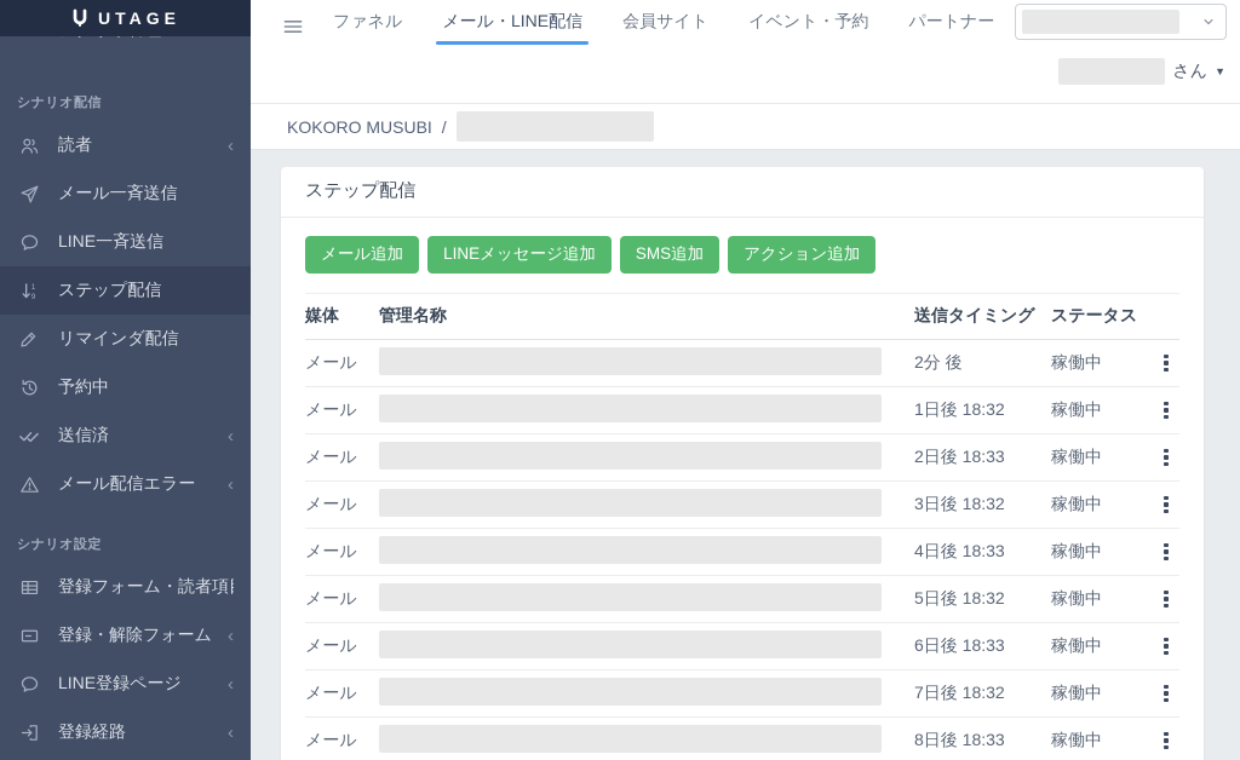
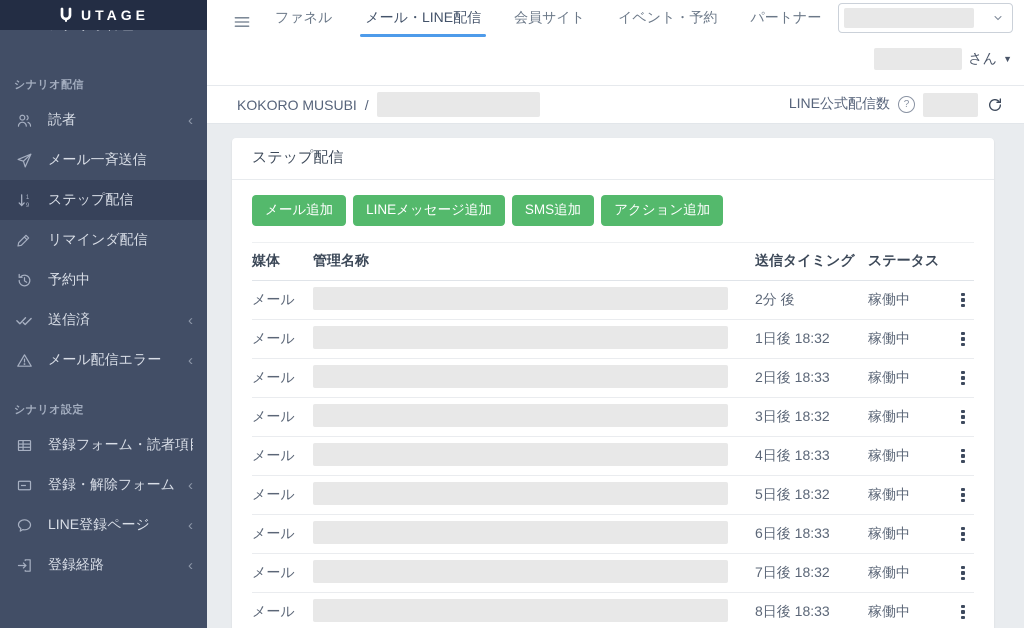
  UTAGE
  シナリオ配信
  読者
  ‹
  メール一斉送信
- LINE一斉送信
  ステップ配信
  リマインダ配信
  予約中
  送信済
  ‹
  メール配信エラー
  ‹
  シナリオ設定
  登録フォーム・読者項
  登録・解除フォーム
  ‹
  LINE登録ページ
  ‹
  登録経路
  ‹
  ファネル
  メール・LINE配信
  会員サイト
  イベント・予約
  パートナー
  さん
  ▼
  KOKORO MUSUBI
  /
+ LINE公式配信数
+ ?
  ステップ配信
  メール追加
  LINEメッセージ追加
  SMS追加
  アクション追加
  媒体	管理名称	送信タイミング	ステータス
  メール		2分 後	稼働中
  メール		1日後 18:32	稼働中
  メール		2日後 18:33	稼働中
  メール		3日後 18:32	稼働中
  メール		4日後 18:33	稼働中
  メール		5日後 18:32	稼働中
  メール		6日後 18:33	稼働中
  メール		7日後 18:32	稼働中
  メール		8日後 18:33	稼働中
